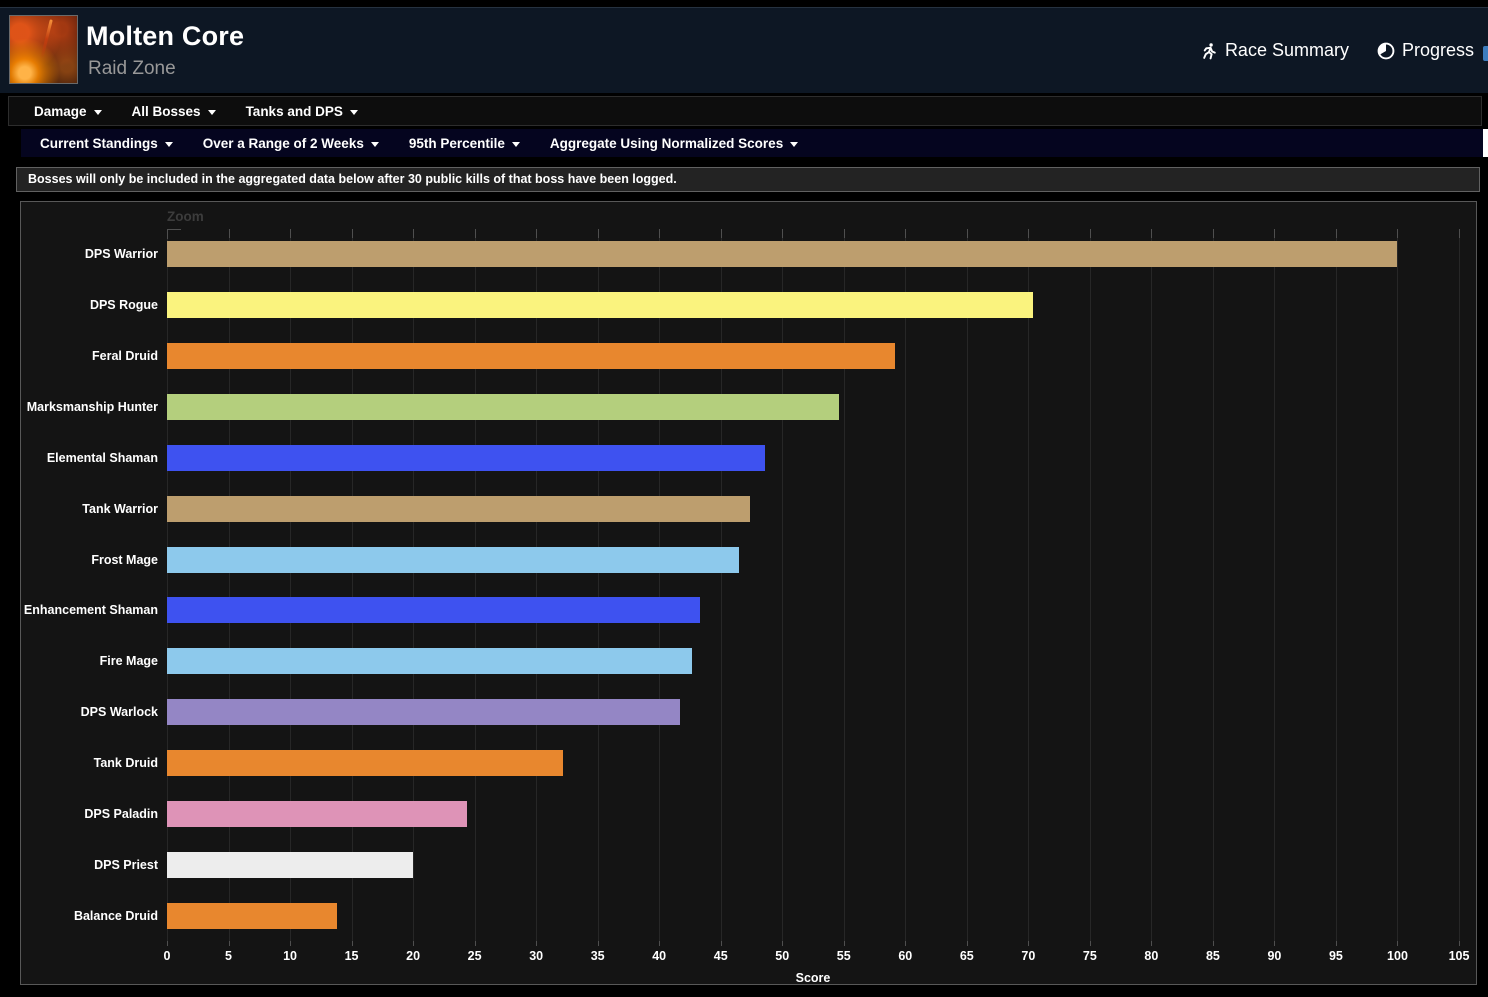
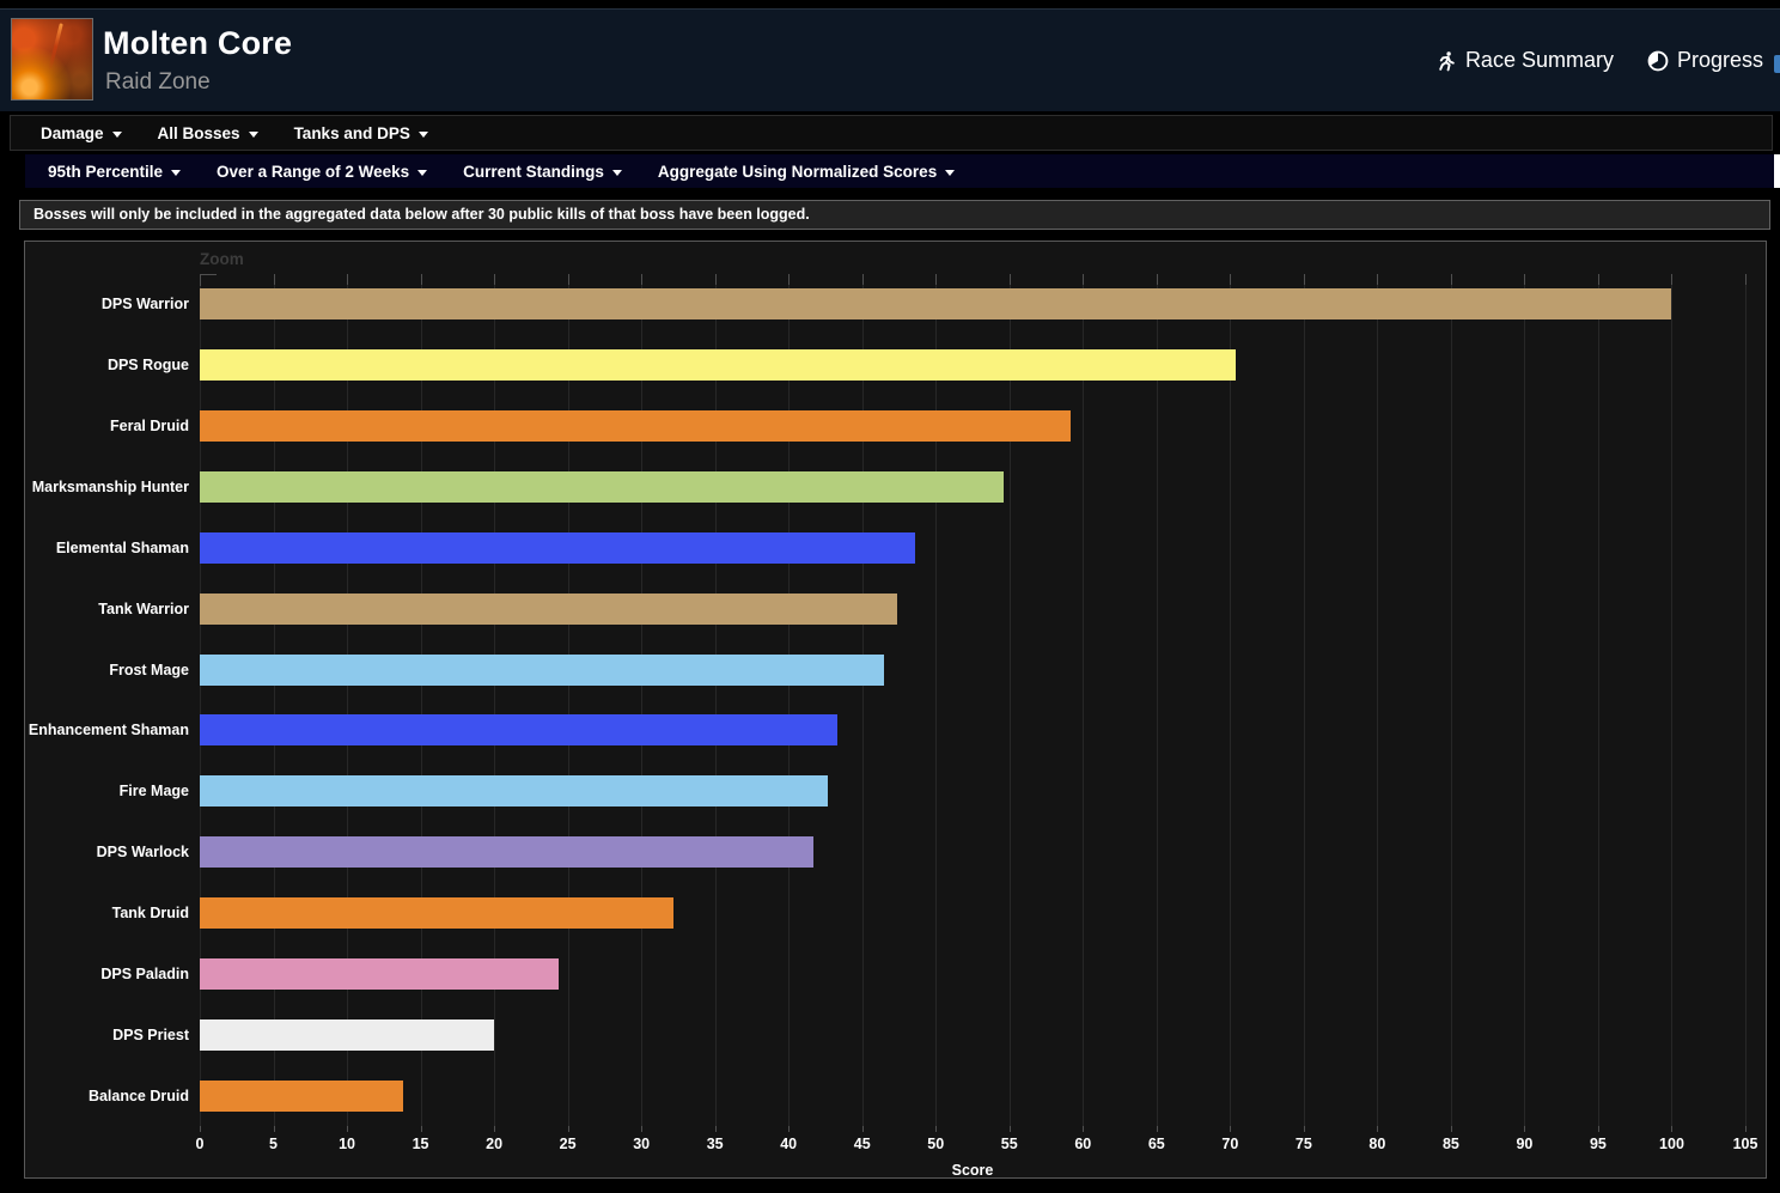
  Molten Core
  Raid Zone
  Race Summary
  Progress
  Damage
  All Bosses
  Tanks and DPS
- Current Standings
+ 95th Percentile
  Over a Range of 2 Weeks
- 95th Percentile
+ Current Standings
  Aggregate Using Normalized Scores
  Bosses will only be included in the aggregated data below after 30 public kills of that boss have been logged.
  Zoom
  DPS Warrior
  DPS Rogue
  Feral Druid
  Marksmanship Hunter
  Elemental Shaman
  Tank Warrior
  Frost Mage
  Enhancement Shaman
  Fire Mage
  DPS Warlock
  Tank Druid
  DPS Paladin
  DPS Priest
  Balance Druid
  Score
  0
  5
  10
  15
  20
  25
  30
  35
  40
  45
  50
  55
  60
  65
  70
  75
  80
  85
  90
  95
  100
  105
